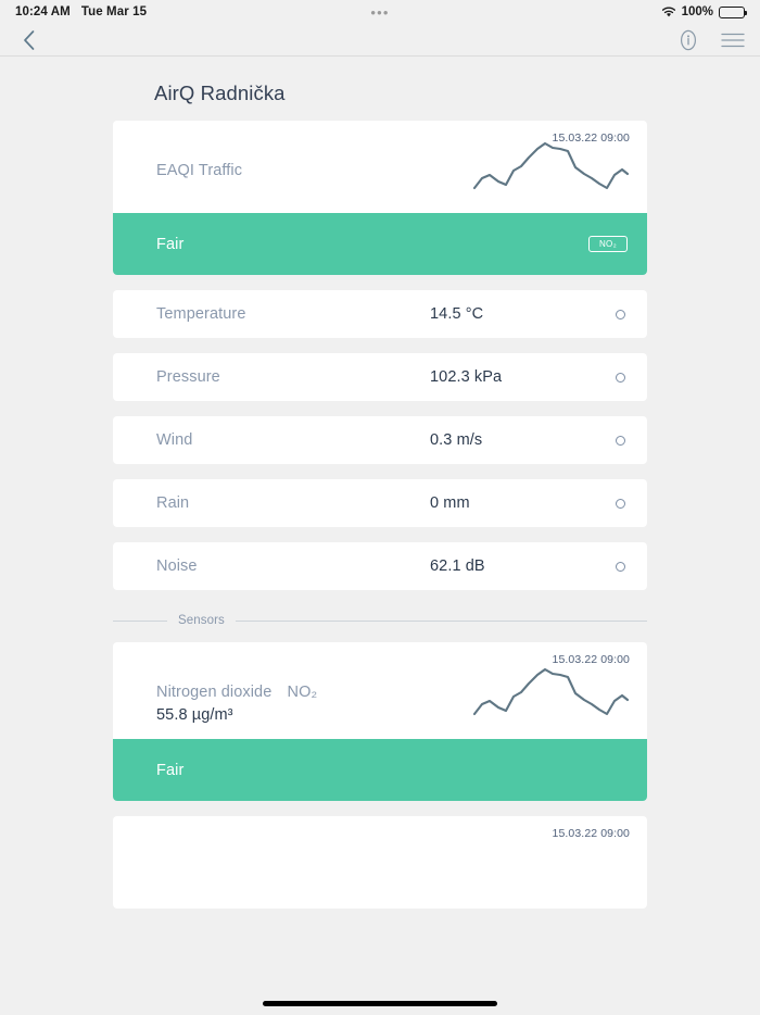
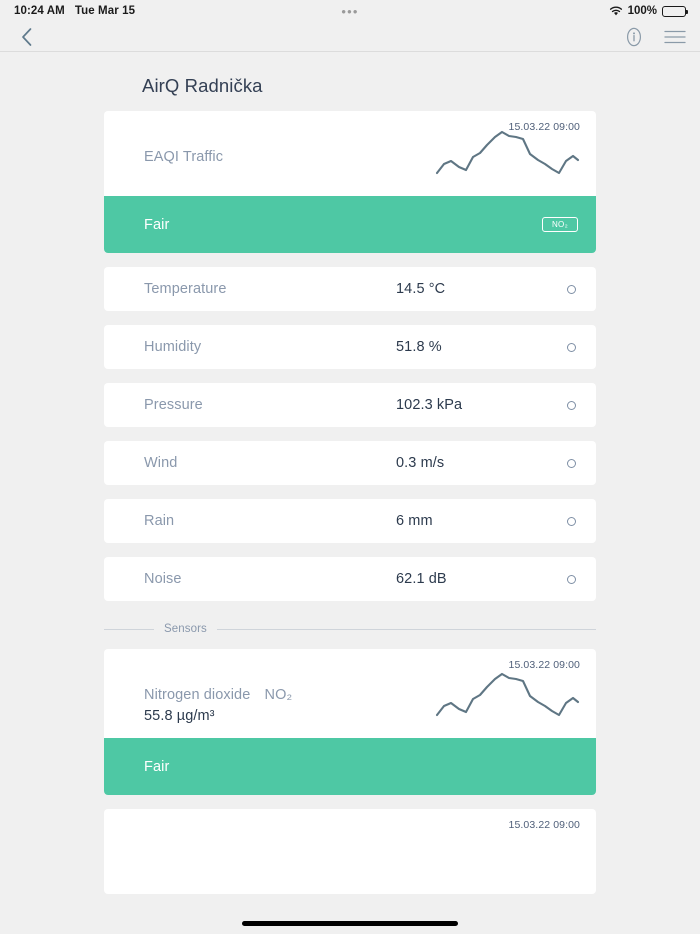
  10:24 AM
  Tue Mar 15
  •••
  100%
  AirQ Radnička
  15.03.22 09:00
  EAQI Traffic
  Fair
  NO₂
  Temperature
  14.5 °C
+ Humidity
+ 51.8 %
  Pressure
  102.3 kPa
  Wind
  0.3 m/s
  Rain
- 0 mm
+ 6 mm
  Noise
  62.1 dB
  Sensors
  15.03.22 09:00
  Nitrogen dioxide NO₂
  55.8 µg/m³
  Fair
  15.03.22 09:00
